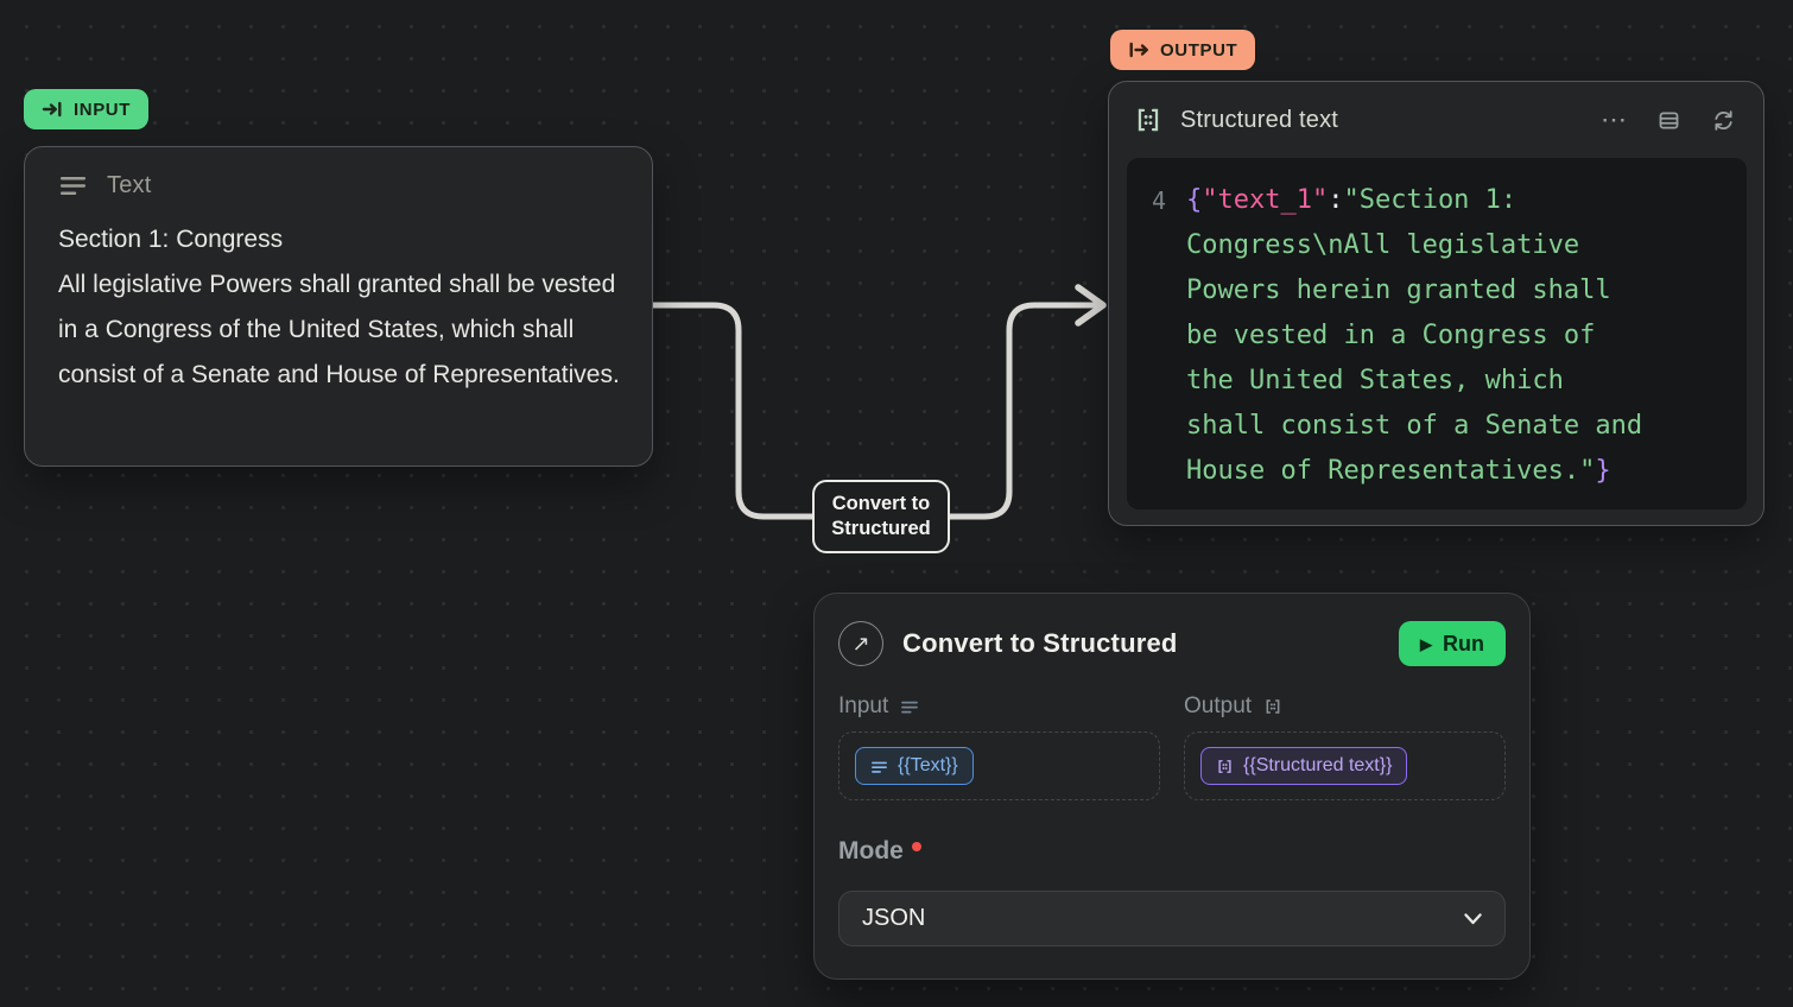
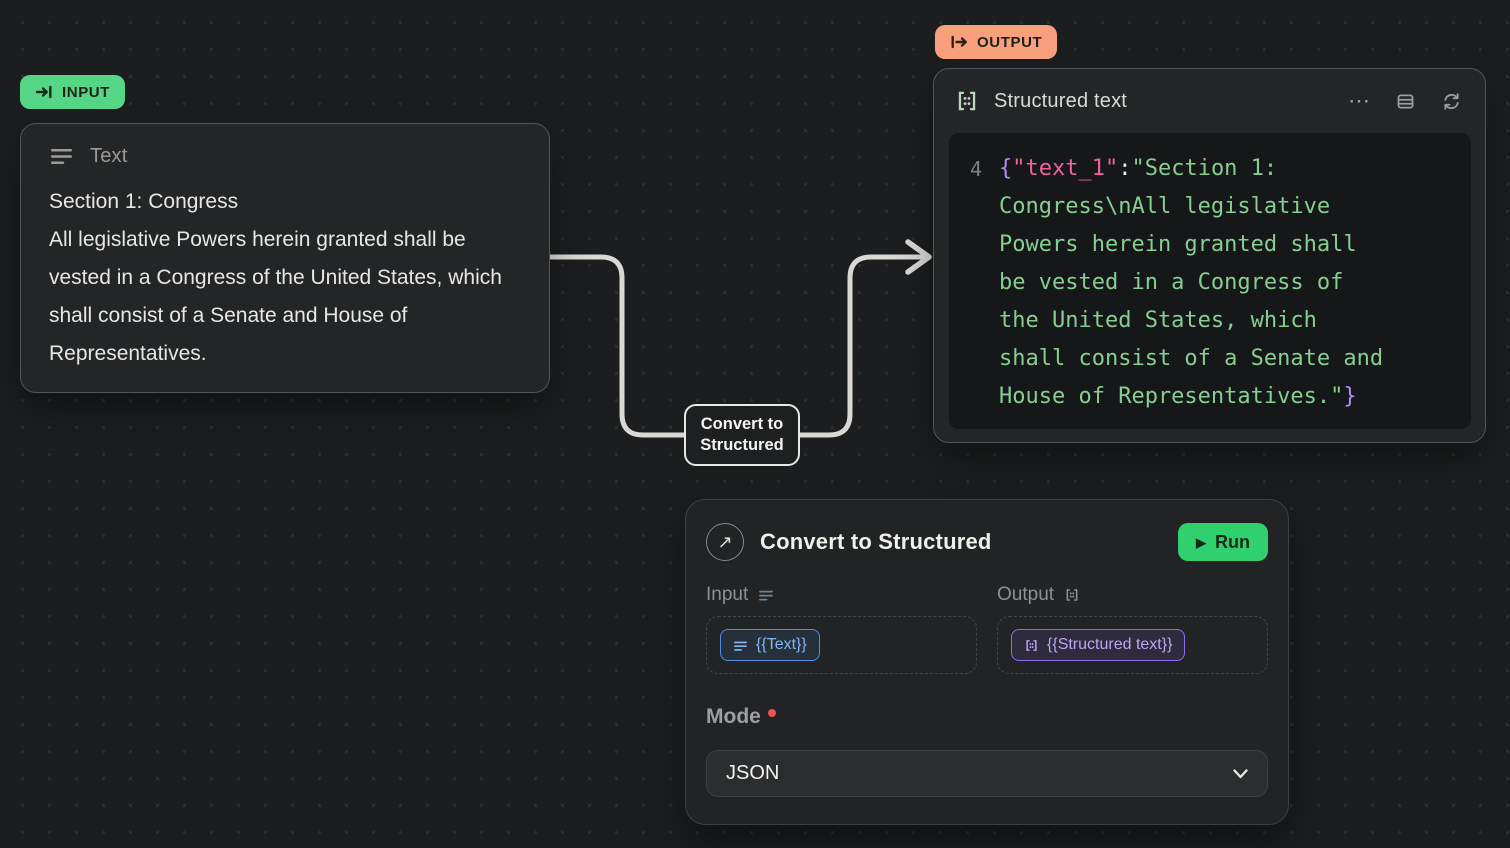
  INPUT
  Text
  Section 1: Congress
- All legislative Powers shall granted shall be vested in a Congress of the United States, which shall consist of a Senate and House of Representatives.
+ All legislative Powers herein granted shall be vested in a Congress of the United States, which shall consist of a Senate and House of Representatives.
  OUTPUT
  Structured text
  ⋯
  4
  {"text_1":"Section 1: Congress\nAll legislative Powers herein granted shall be vested in a Congress of the United States, which shall consist of a Senate and House of Representatives."}
  Convert to
  Structured
  ↗
  Convert to Structured
  ▶
  Run
  Input
  {{Text}}
  Output
  {{Structured text}}
  Mode
  JSON
